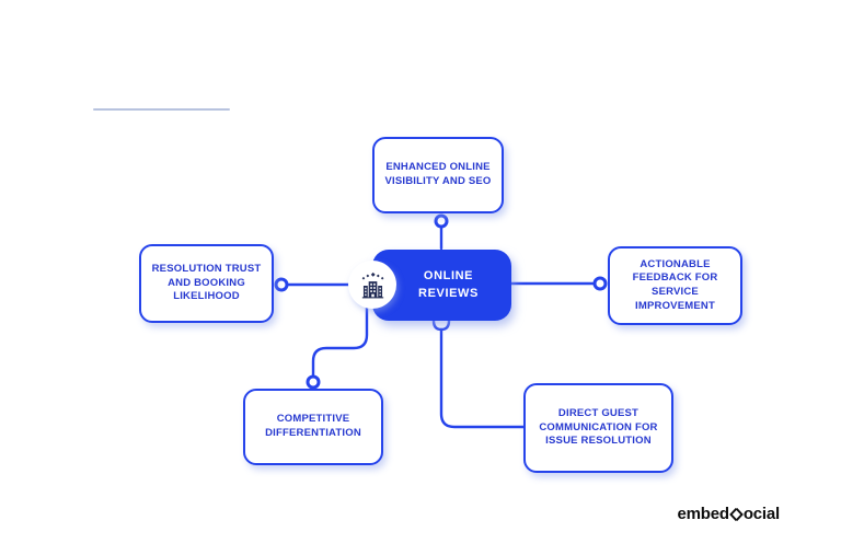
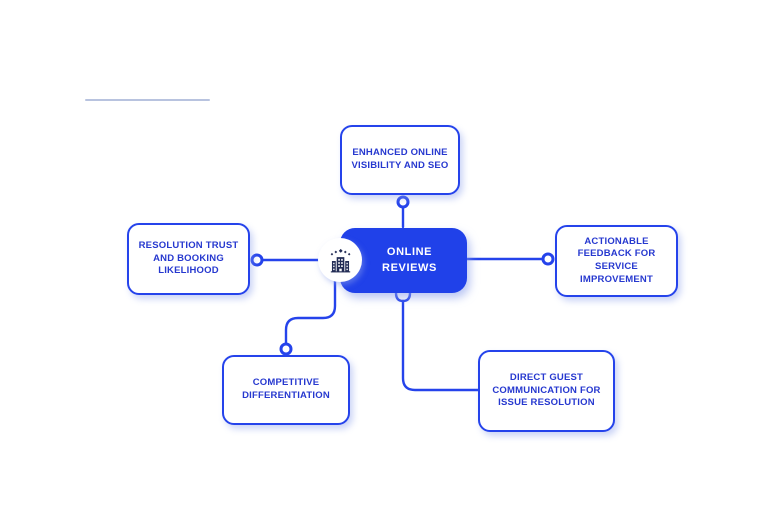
  ENHANCED ONLINE VISIBILITY AND SEO
  RESOLUTION TRUST AND BOOKING LIKELIHOOD
  ACTIONABLE FEEDBACK FOR SERVICE IMPROVEMENT
  COMPETITIVE DIFFERENTIATION
  DIRECT GUEST COMMUNICATION FOR ISSUE RESOLUTION
  ONLINE REVIEWS
- embed
- ocial
